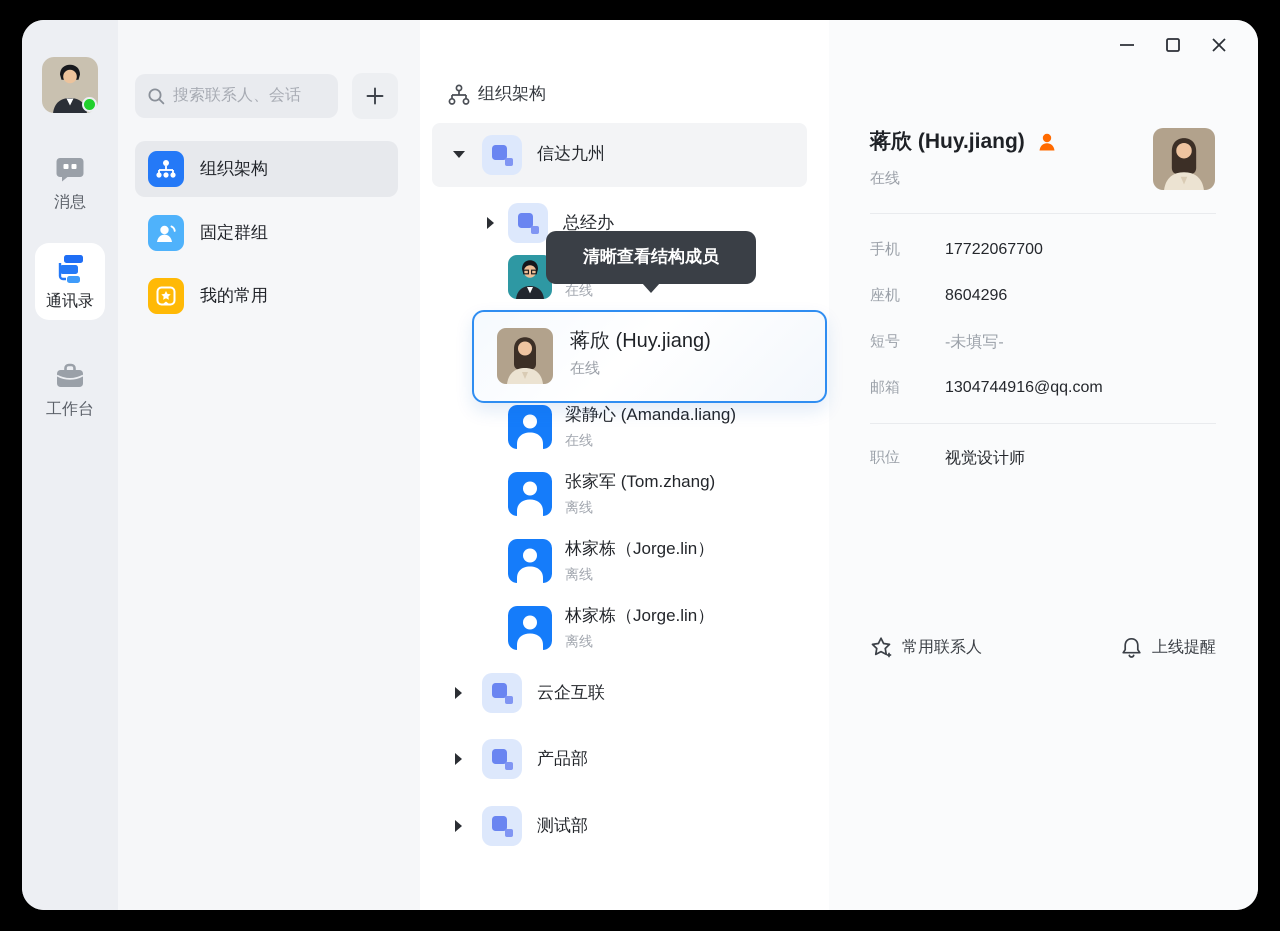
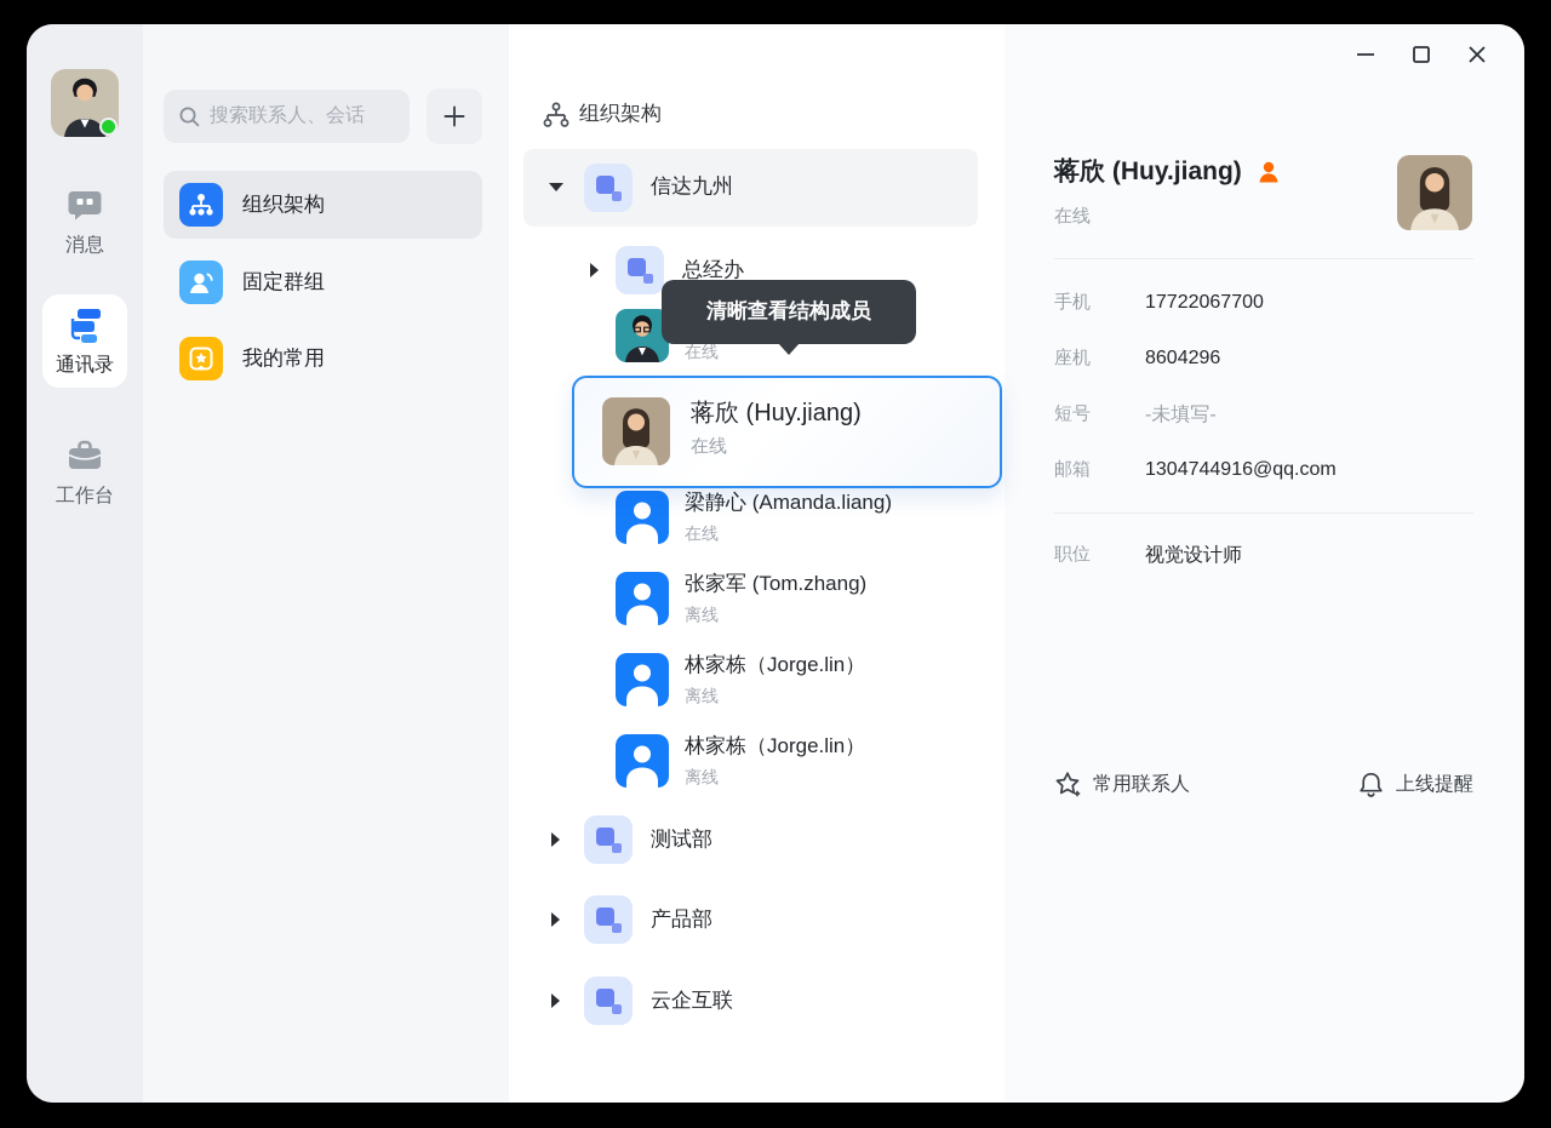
  消息
  通讯录
  工作台
  搜索联系人、会话
  组织架构
  固定群组
  我的常用
  组织架构
  信达九州
  总经办
  在线
  梁静心 (Amanda.liang)
  在线
  张家军 (Tom.zhang)
  离线
  林家栋（Jorge.lin）
  离线
  林家栋（Jorge.lin）
  离线
  清晰查看结构成员
  蒋欣 (Huy.jiang)
  在线
- 云企互联
+ 测试部
  产品部
- 测试部
+ 云企互联
  蒋欣 (Huy.jiang)
  在线
  手机
  17722067700
  座机
  8604296
  短号
  -未填写-
  邮箱
  1304744916@qq.com
  职位
  视觉设计师
  常用联系人
  上线提醒
